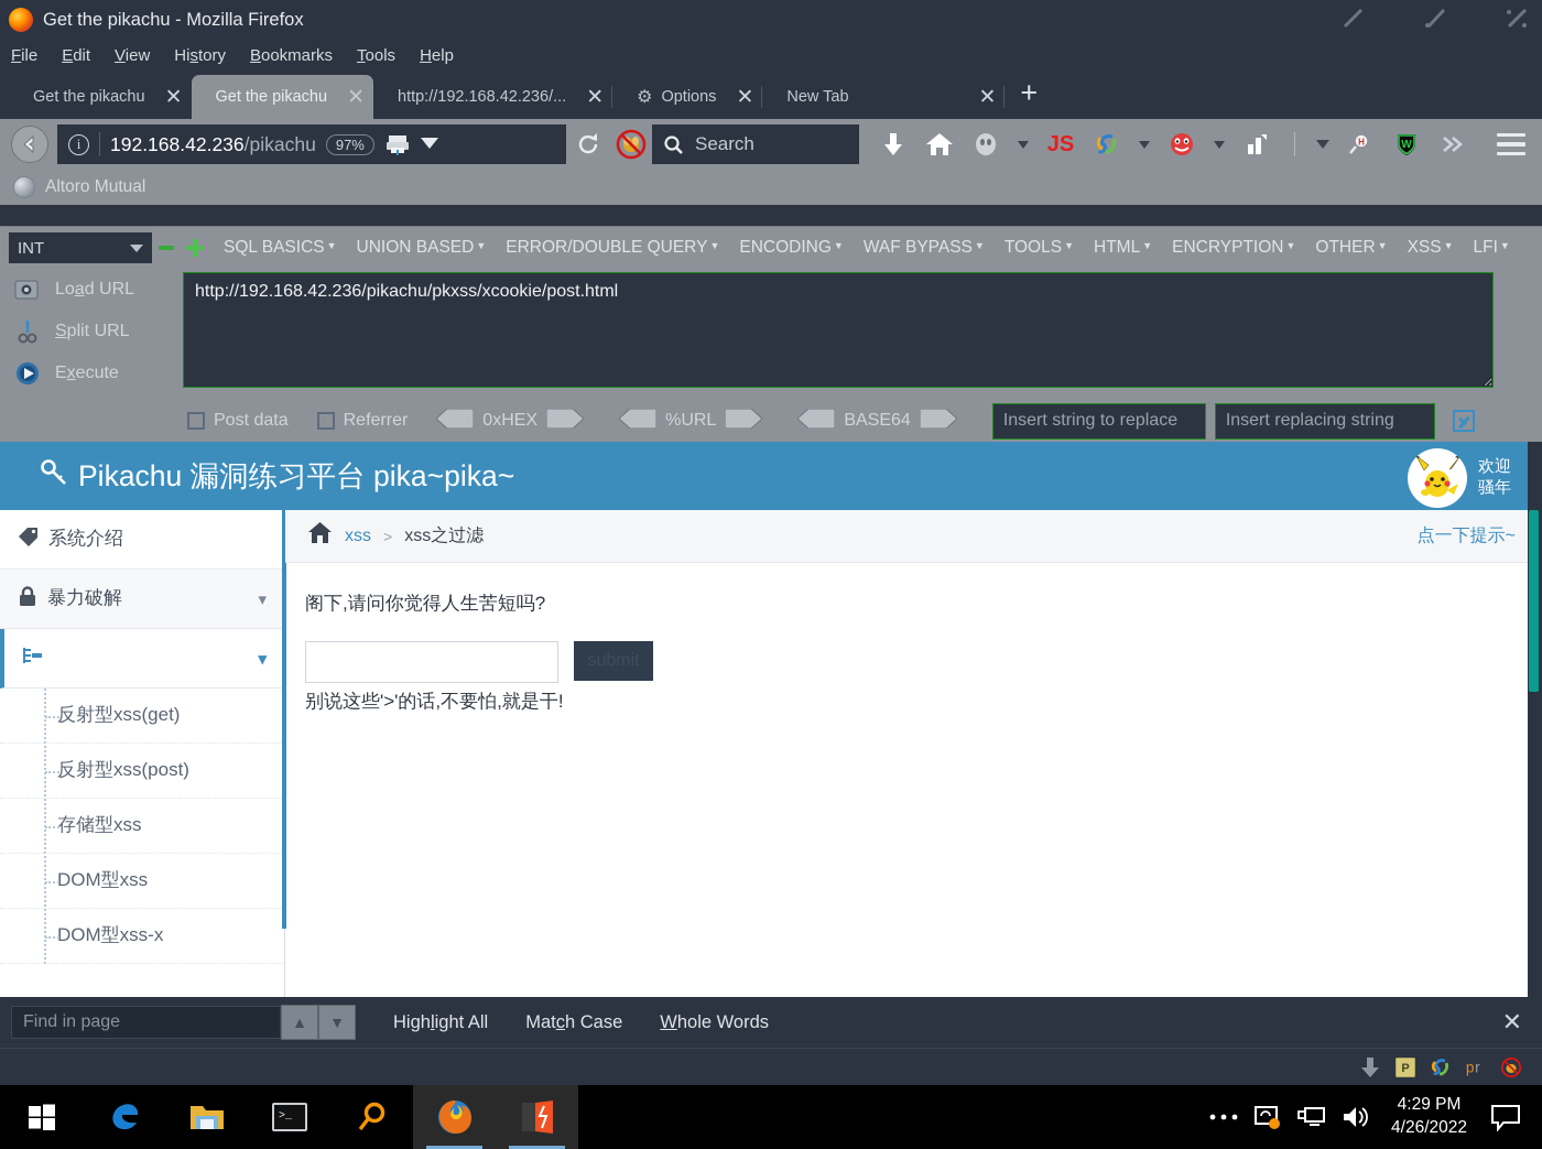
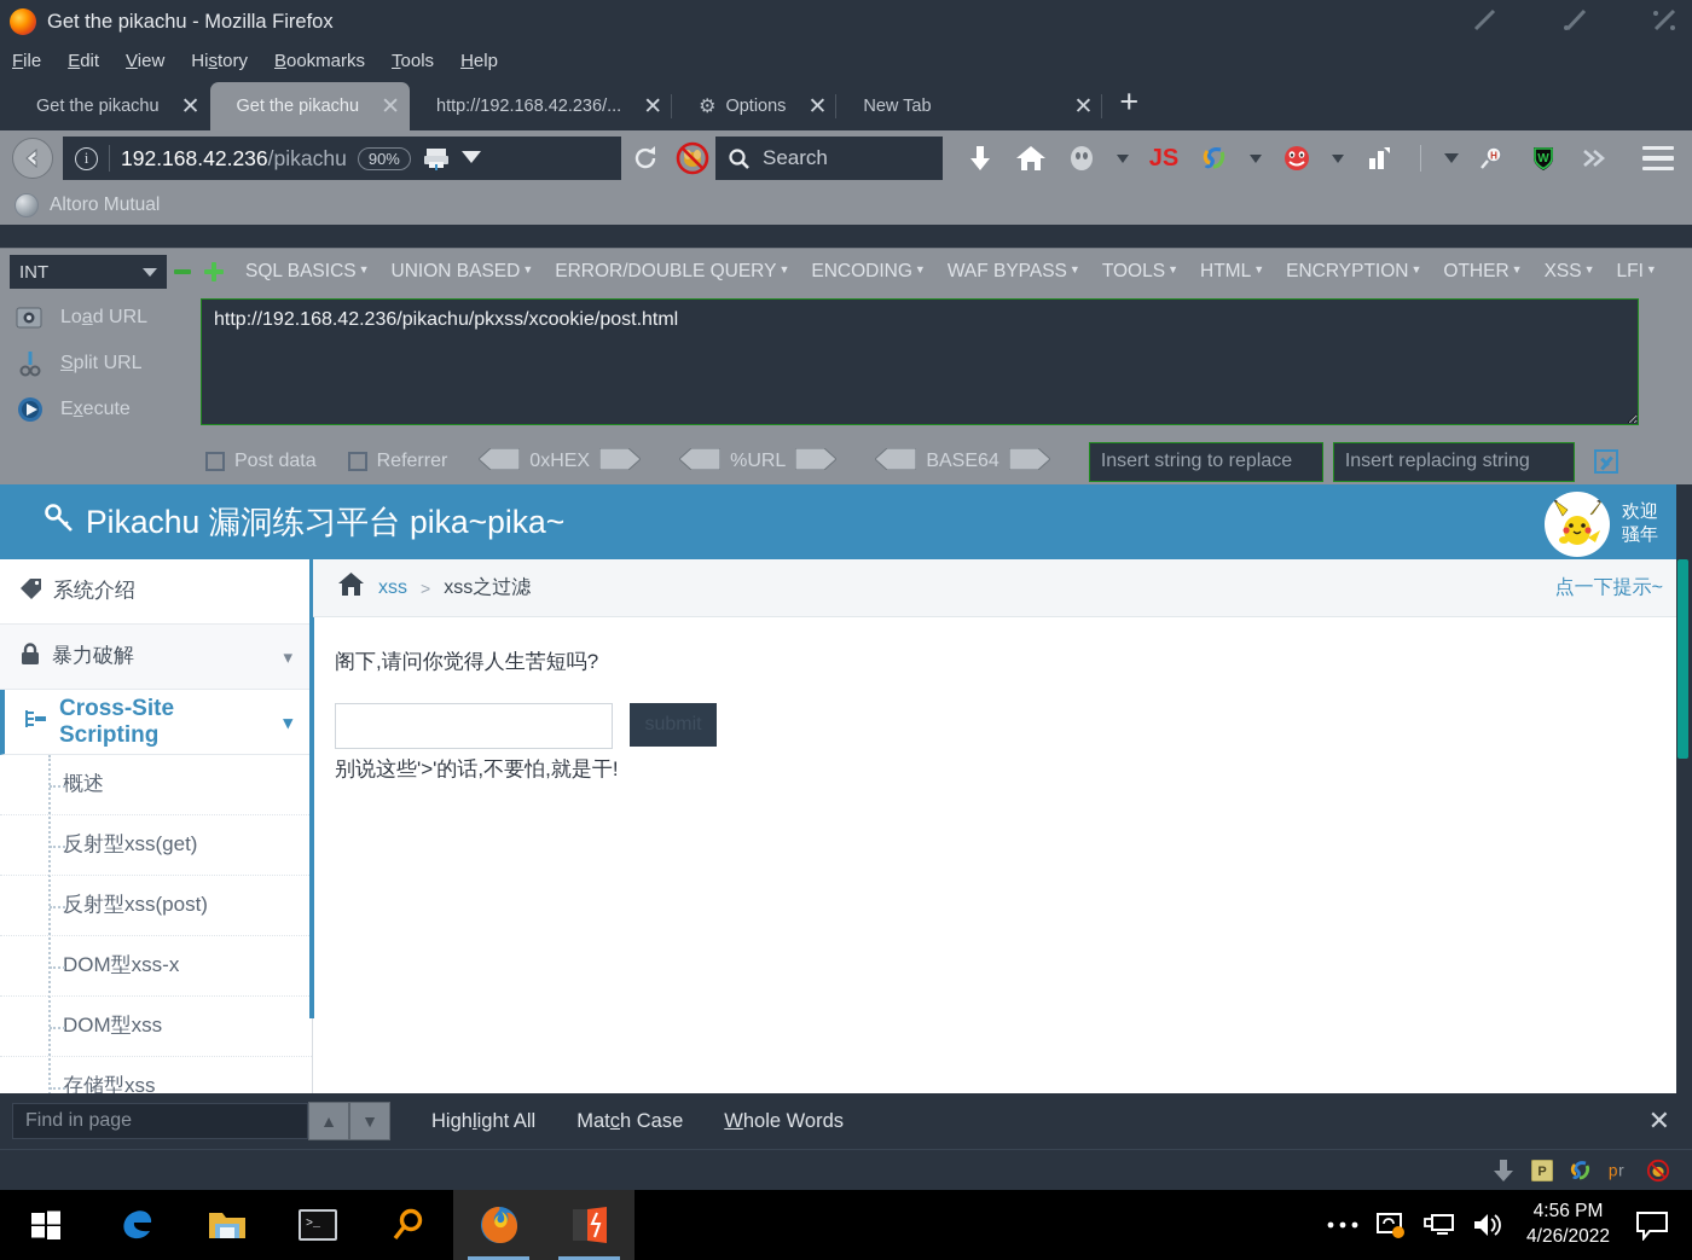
  Get the pikachu - Mozilla Firefox
  File
  Edit
  View
  History
  Bookmarks
  Tools
  Help
  Get the pikachu
  ✕
  Get the pikachu
  ✕
  http://192.168.42.236/...
  ✕
  ⚙
  Options
  ✕
  New Tab
  ✕
  +
  i
  192.168.42.236/pikachu
- 97%
+ 90%
  Search
  JS
  H
  W
  Altoro Mutual
  INT
  SQL BASICS ▼
  UNION BASED ▼
  ERROR/DOUBLE QUERY ▼
  ENCODING ▼
  WAF BYPASS ▼
  TOOLS ▼
  HTML ▼
  ENCRYPTION ▼
  OTHER ▼
  XSS ▼
  LFI ▼
  Load URL
  Split URL
  Execute
  http://192.168.42.236/pikachu/pkxss/xcookie/post.html
  Post data
  Referrer
  0xHEX
  %URL
  BASE64
  Insert string to replace
  Insert replacing string
  Pikachu 漏洞练习平台 pika~pika~
  欢迎
  骚年
  系统介绍
  暴力破解
  ▾
+ Cross-Site Scripting
  ▾
+ 概述
  反射型xss(get)
  反射型xss(post)
- 存储型xss
+ DOM型xss-x
  DOM型xss
- DOM型xss-x
+ 存储型xss
  xss
  >
  xss之过滤
  点一下提示~
  阁下,请问你觉得人生苦短吗?
  别说这些'>'的话,不要怕,就是干!
  Find in page
  ▲
  ▼
  Highlight All
  Match Case
  Whole Words
  ✕
  P
  p
  r
  >_
- 4:29 PM
+ 4:56 PM
  4/26/2022
